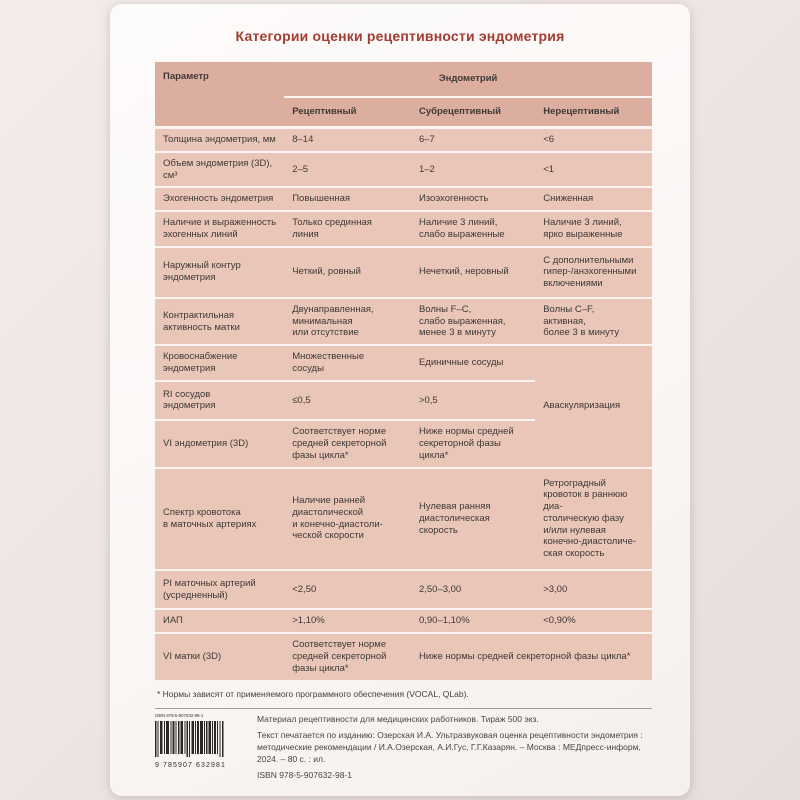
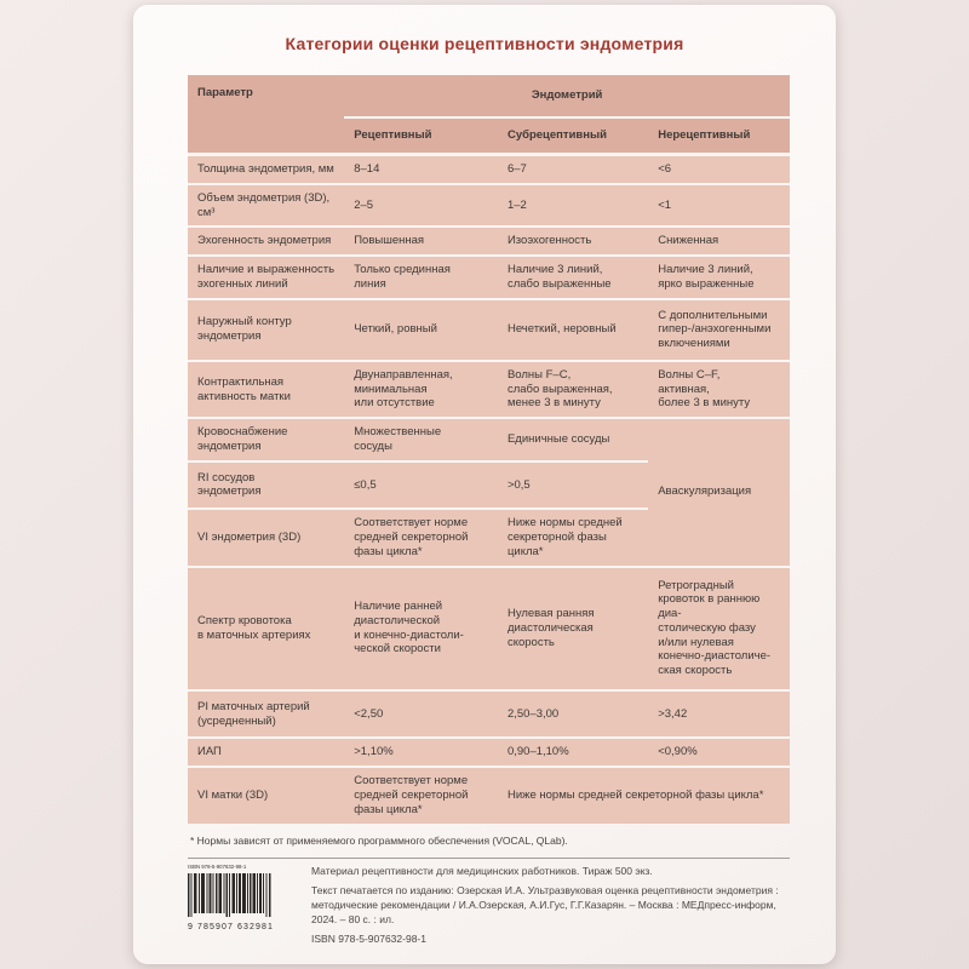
  Категории оценки рецептивности эндометрия
  Параметр	Эндометрий
  Рецептивный	Субрецептивный	Нерецептивный
  Толщина эндометрия, мм	8–14	6–7	<6
  Объем эндометрия (3D), см³	2–5	1–2	<1
  Эхогенность эндометрия	Повышенная	Изоэхогенность	Сниженная
  Наличие и выраженность эхогенных линий	Только срединная линия	Наличие 3 линий, слабо выраженные	Наличие 3 линий, ярко выраженные
  Наружный контур эндометрия	Четкий, ровный	Нечеткий, неровный	С дополнительными гипер-/анэхогенными включениями
  Контрактильная активность матки	Двунаправленная, минимальная или отсутствие	Волны F–C, слабо выраженная, менее 3 в минуту	Волны C–F, активная, более 3 в минуту
  Кровоснабжение эндометрия	Множественные сосуды	Единичные сосуды	Аваскуляризация
  RI сосудов эндометрия	≤0,5	>0,5
  VI эндометрия (3D)	Соответствует норме средней секреторной фазы цикла*	Ниже нормы средней секреторной фазы цикла*
  Спектр кровотока в маточных артериях	Наличие ранней диастолической и конечно-диастоли- ческой скорости	Нулевая ранняя диастолическая скорость	Ретроградный кровоток в раннюю диа- столическую фазу и/или нулевая конечно-диастоличе- ская скорость
- PI маточных артерий (усредненный)	<2,50	2,50–3,00	>3,00
+ PI маточных артерий (усредненный)	<2,50	2,50–3,00	>3,42
  ИАП	>1,10%	0,90–1,10%	<0,90%
  VI матки (3D)	Соответствует норме средней секреторной фазы цикла*	Ниже нормы средней секреторной фазы цикла*
  * Нормы зависят от применяемого программного обеспечения (VOCAL, QLab).
  Материал рецептивности для медицинских работников. Тираж 500 экз.
  Текст печатается по изданию: Озерская И.А. Ультразвуковая оценка рецептивности эндометрия : методические рекомендации / И.А.Озерская, А.И.Гус, Г.Г.Казарян. – Москва : МЕДпресс-информ, 2024. – 80 с. : ил.
  ISBN 978-5-907632-98-1
